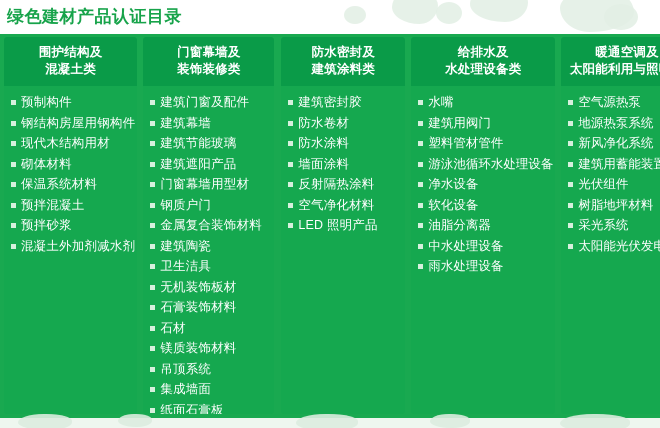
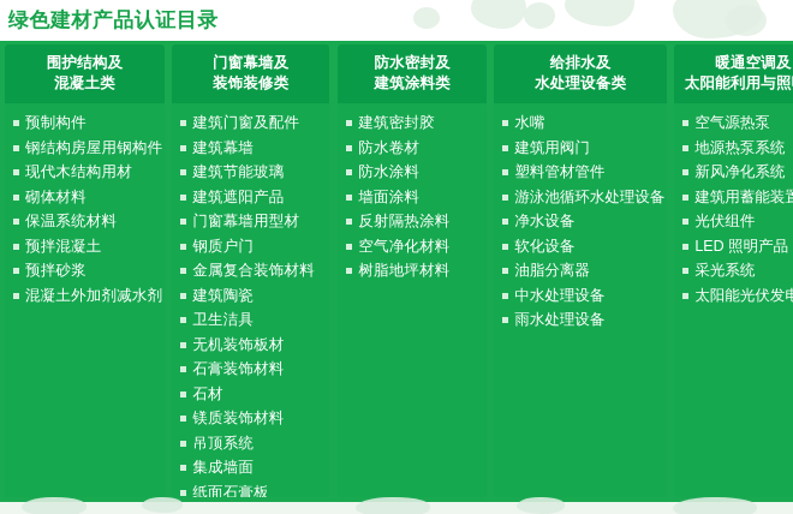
  绿色建材产品认证目录
  围护结构及
  混凝土类
  预制构件
  钢结构房屋用钢构件
  现代木结构用材
  砌体材料
  保温系统材料
  预拌混凝土
  预拌砂浆
  混凝土外加剂减水剂
  门窗幕墙及
  装饰装修类
  建筑门窗及配件
  建筑幕墙
  建筑节能玻璃
  建筑遮阳产品
  门窗幕墙用型材
  钢质户门
  金属复合装饰材料
  建筑陶瓷
  卫生洁具
  无机装饰板材
  石膏装饰材料
  石材
  镁质装饰材料
  吊顶系统
  集成墙面
  纸面石膏板
  防水密封及
  建筑涂料类
  建筑密封胶
  防水卷材
  防水涂料
  墙面涂料
  反射隔热涂料
  空气净化材料
- LED 照明产品
+ 树脂地坪材料
  给排水及
  水处理设备类
  水嘴
  建筑用阀门
  塑料管材管件
  游泳池循环水处理设备
  净水设备
  软化设备
  油脂分离器
  中水处理设备
  雨水处理设备
  暖通空调及
  太阳能利用与照
  空气源热泵
  地源热泵系统
  新风净化系统
  建筑用蓄能装
  光伏组件
- 树脂地坪材料
+ LED 照明产品
  采光系统
